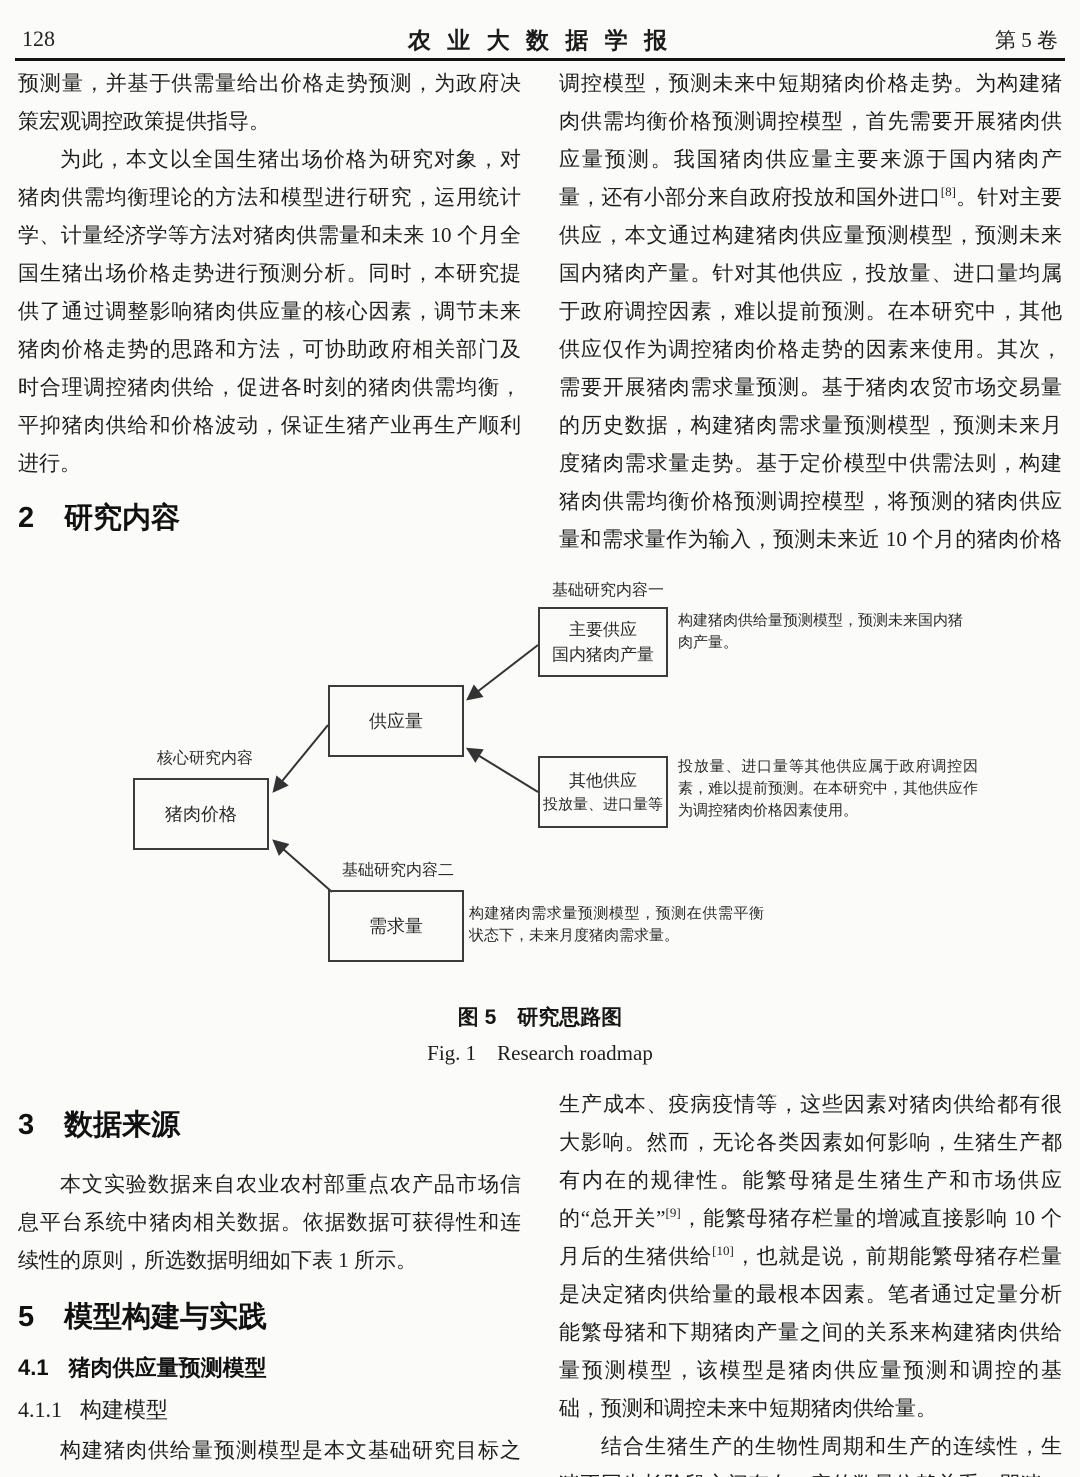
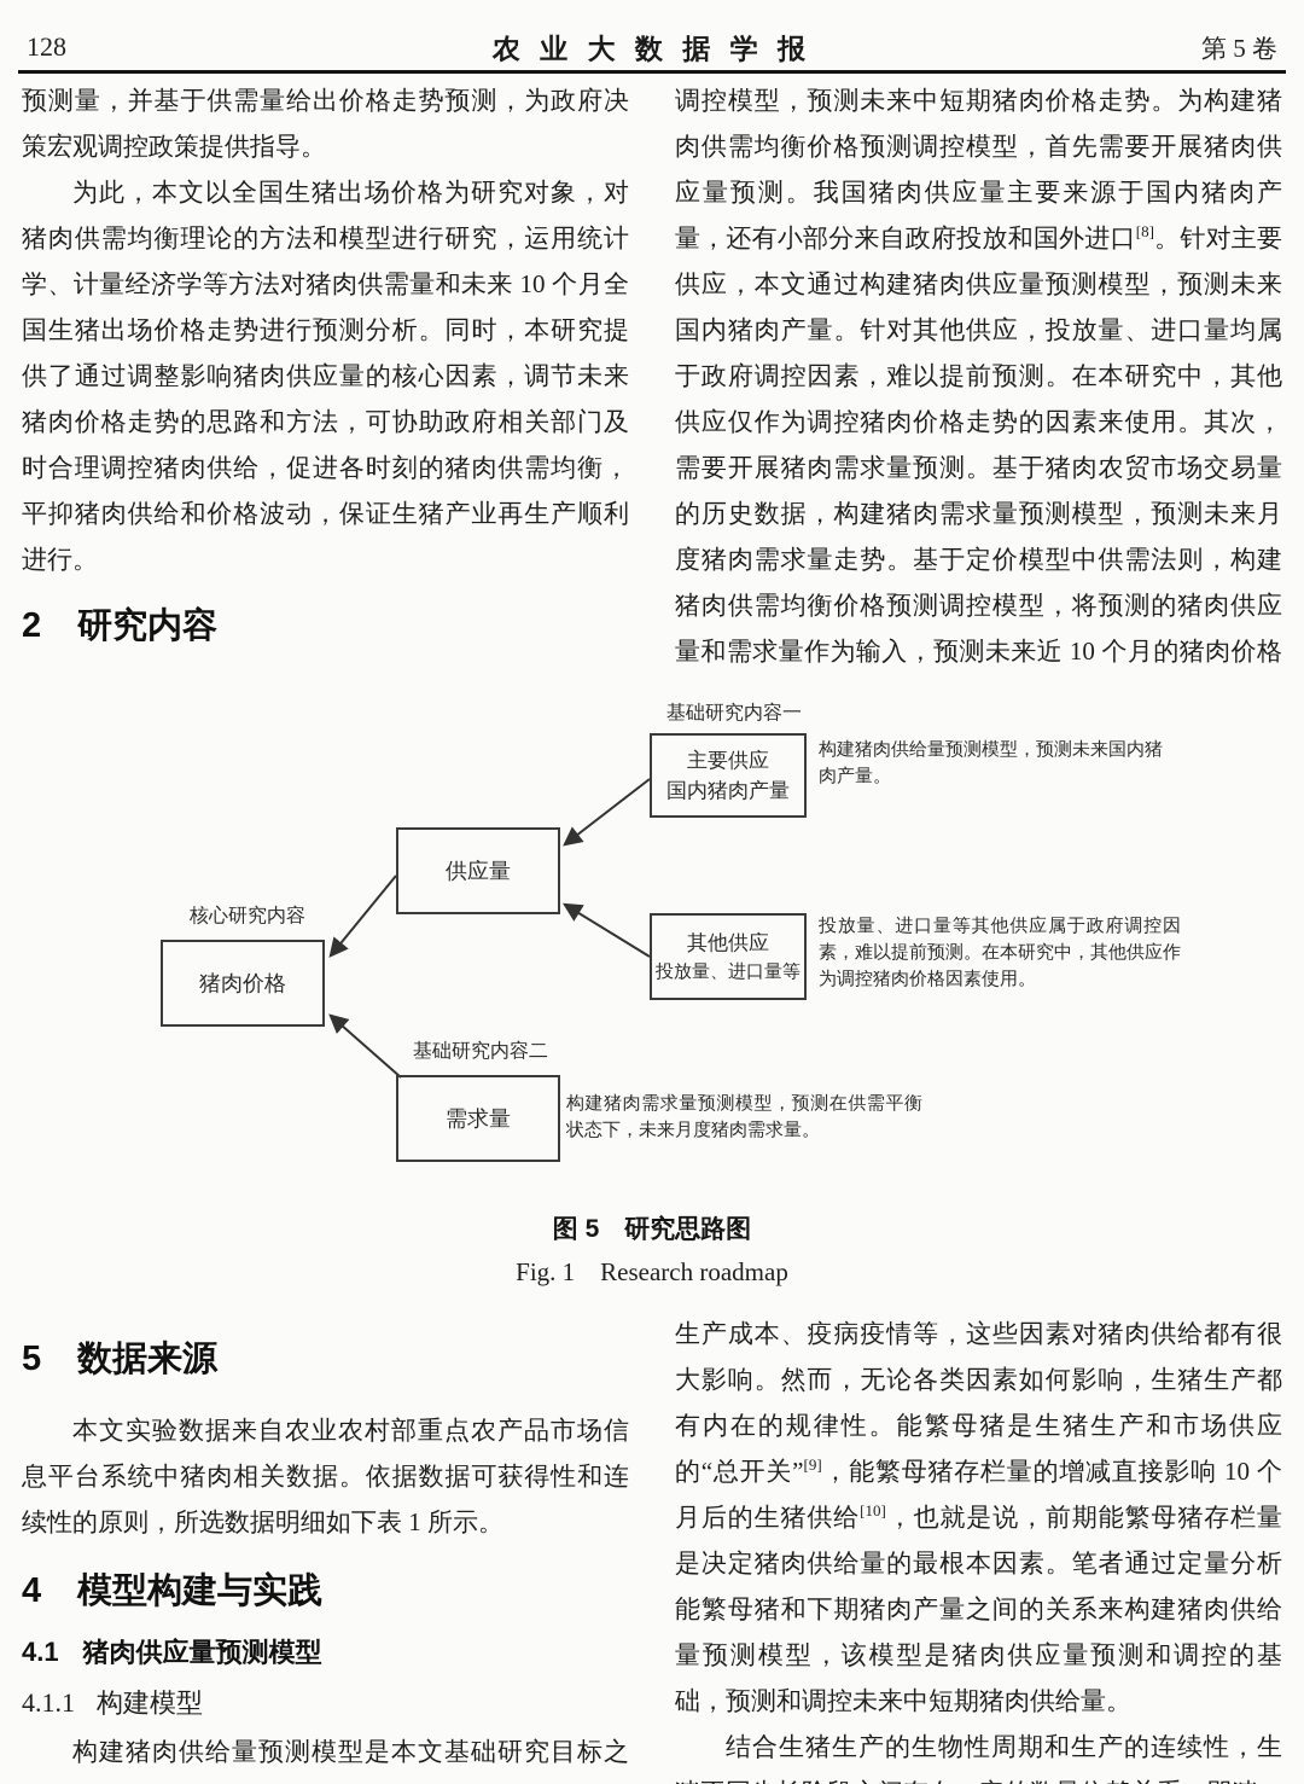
  128
  农 业 大 数 据 学 报
  第 5 卷
  预测量，并基于供需量给出价格走势预测，为政府决策宏观调控政策提供指导。
  为此，本文以全国生猪出场价格为研究对象，对猪肉供需均衡理论的方法和模型进行研究，运用统计学、计量经济学等方法对猪肉供需量和未来 10 个月全国生猪出场价格走势进行预测分析。同时，本研究提供了通过调整影响猪肉供应量的核心因素，调节未来猪肉价格走势的思路和方法，可协助政府相关部门及时合理调控猪肉供给，促进各时刻的猪肉供需均衡，平抑猪肉供给和价格波动，保证生猪产业再生产顺利进行。
  2 研究内容
  调控模型，预测未来中短期猪肉价格走势。为构建猪肉供需均衡价格预测调控模型，首先需要开展猪肉供应量预测。我国猪肉供应量主要来源于国内猪肉产量，还有小部分来自政府投放和国外进口[8]。针对主要供应，本文通过构建猪肉供应量预测模型，预测未来国内猪肉产量。针对其他供应，投放量、进口量均属于政府调控因素，难以提前预测。在本研究中，其他供应仅作为调控猪肉价格走势的因素来使用。其次，需要开展猪肉需求量预测。基于猪肉农贸市场交易量的历史数据，构建猪肉需求量预测模型，预测未来月度猪肉需求量走势。基于定价模型中供需法则，构建猪肉供需均衡价格预测调控模型，将预测的猪肉供应量和需求量作为输入，预测未来近 10 个月的猪肉价格
  基础研究内容一
  主要供应
  国内猪肉产量
  构建猪肉供给量预测模型，预测未来国内猪肉产量。
  供应量
  核心研究内容
  猪肉价格
  其他供应
  投放量、进口量等
  投放量、进口量等其他供应属于政府调控因素，难以提前预测。在本研究中，其他供应作为调控猪肉价格因素使用。
  基础研究内容二
  需求量
  构建猪肉需求量预测模型，预测在供需平衡状态下，未来月度猪肉需求量。
  图 5 研究思路图
  Fig. 1 Research roadmap
- 3 数据来源
+ 5 数据来源
  本文实验数据来自农业农村部重点农产品市场信息平台系统中猪肉相关数据。依据数据可获得性和连续性的原则，所选数据明细如下表 1 所示。
- 5 模型构建与实践
+ 4 模型构建与实践
  4.1 猪肉供应量预测模型
  4.1.1 构建模型
  生产成本、疫病疫情等，这些因素对猪肉供给都有很大影响。然而，无论各类因素如何影响，生猪生产都有内在的规律性。能繁母猪是生猪生产和市场供应的“总开关”[9]，能繁母猪存栏量的增减直接影响 10 个月后的生猪供给[10]，也就是说，前期能繁母猪存栏量是决定猪肉供给量的最根本因素。笔者通过定量分析能繁母猪和下期猪肉产量之间的关系来构建猪肉供给量预测模型，该模型是猪肉供应量预测和调控的基础，预测和调控未来中短期猪肉供给量。
